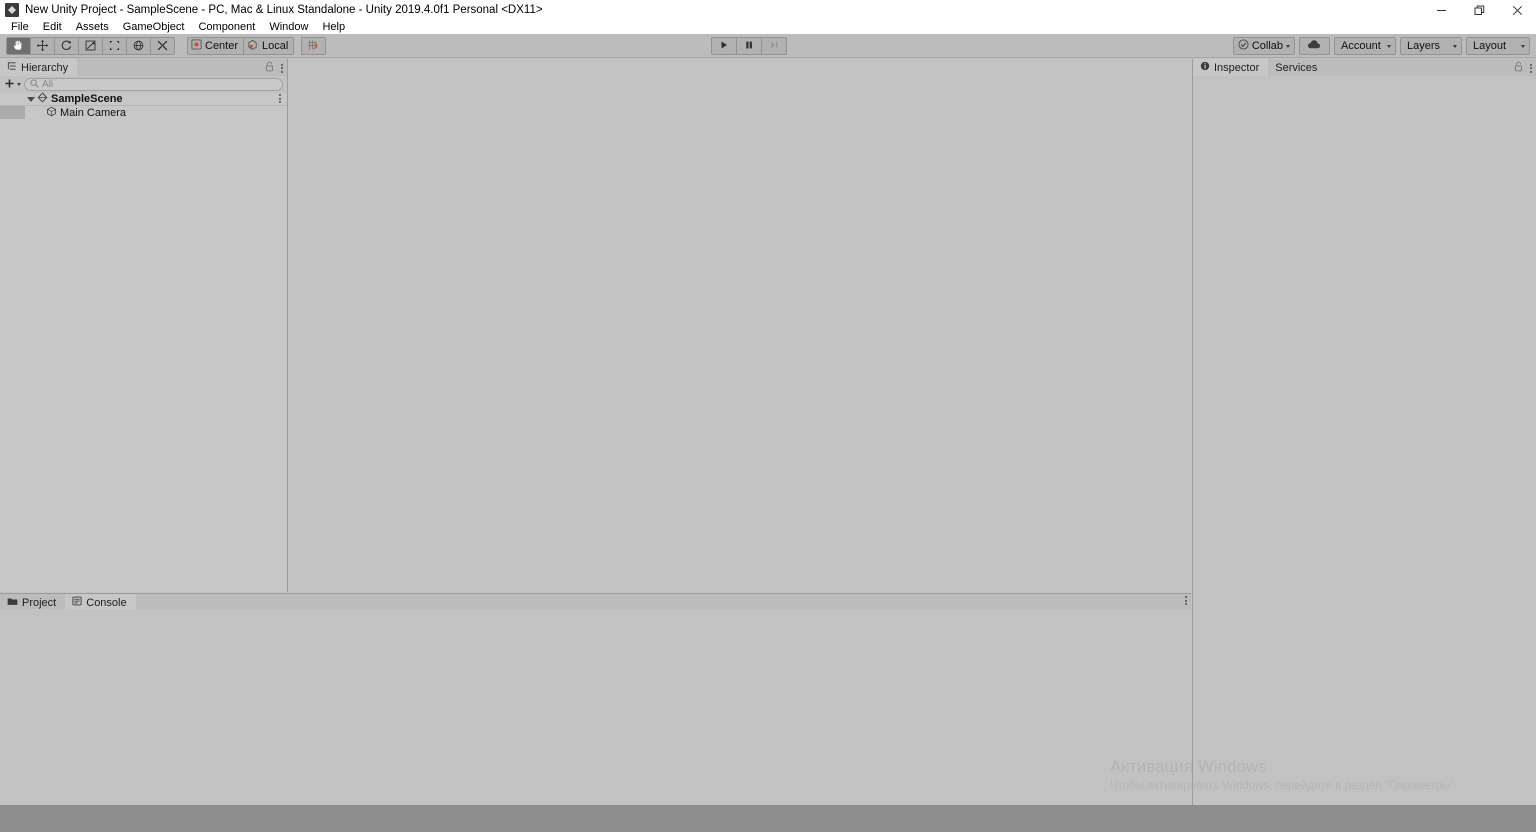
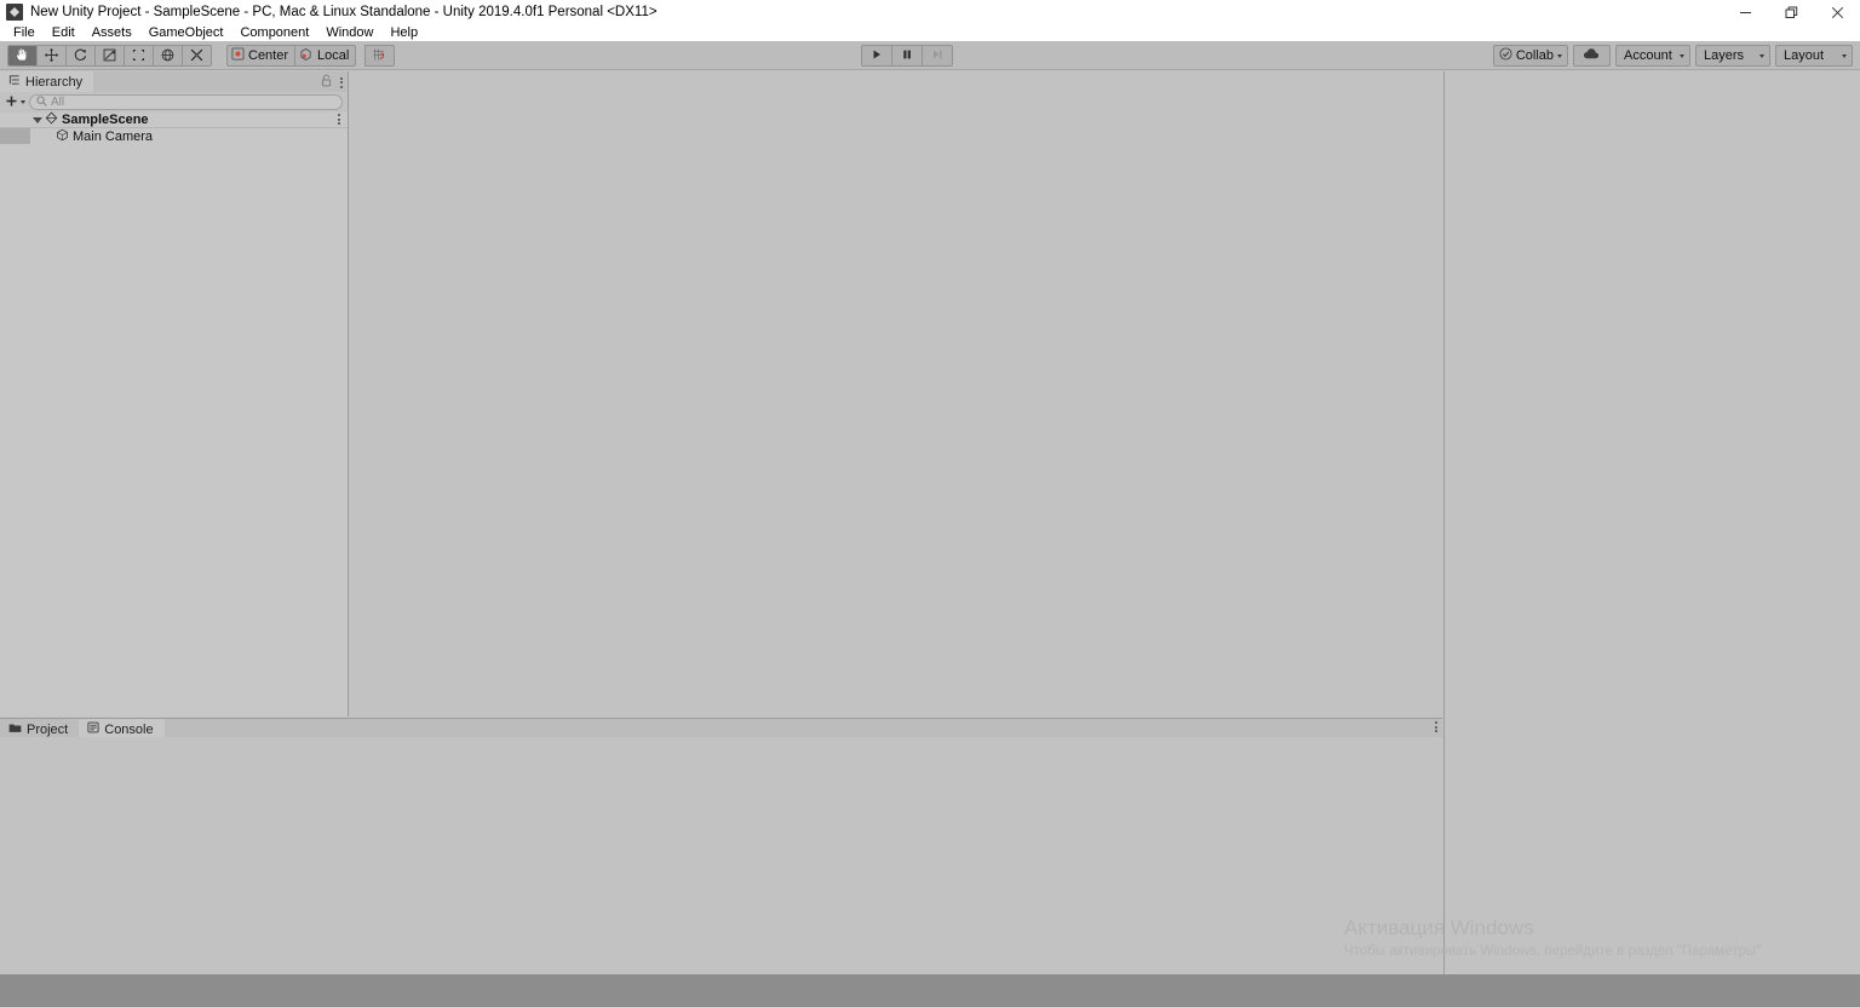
  New Unity Project - SampleScene - PC, Mac & Linux Standalone - Unity 2019.4.0f1 Personal <DX11>
  File
  Edit
  Assets
  GameObject
  Component
  Window
  Help
  Center
  Local
  Collab
  Account
  Layers
  Layout
  Hierarchy
  All
  SampleScene
  Main Camera
- Inspector
- Services
  Project
  Console
  Активация Windows
  Чтобы активировать Windows, перейдите в раздел "Параметры".
